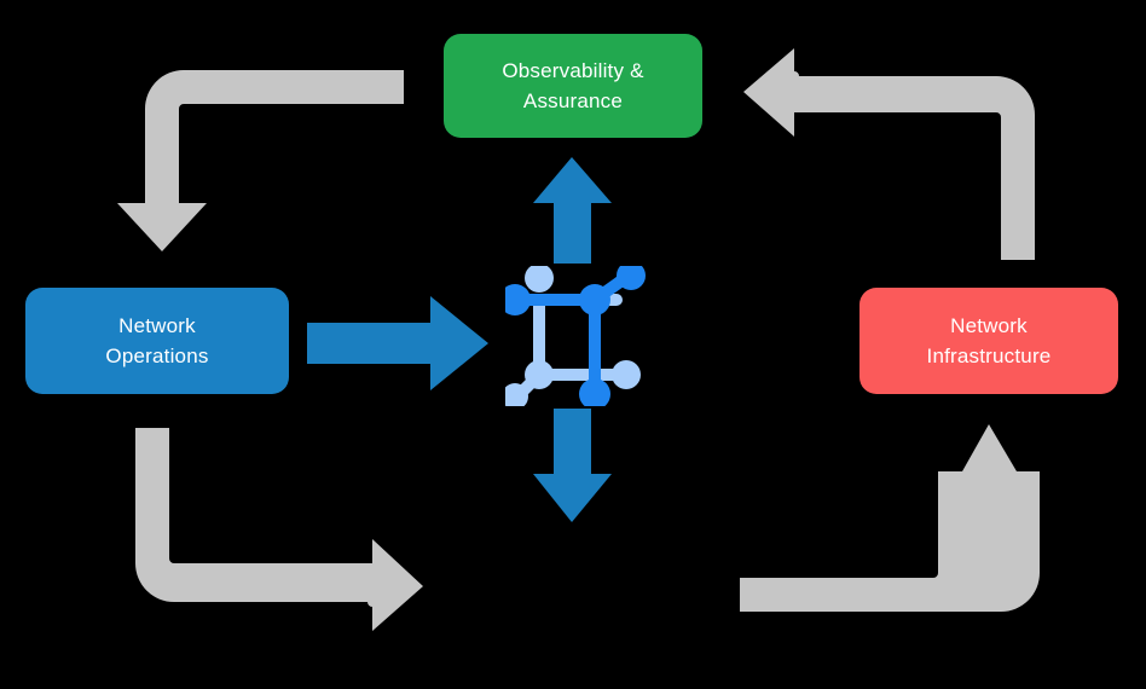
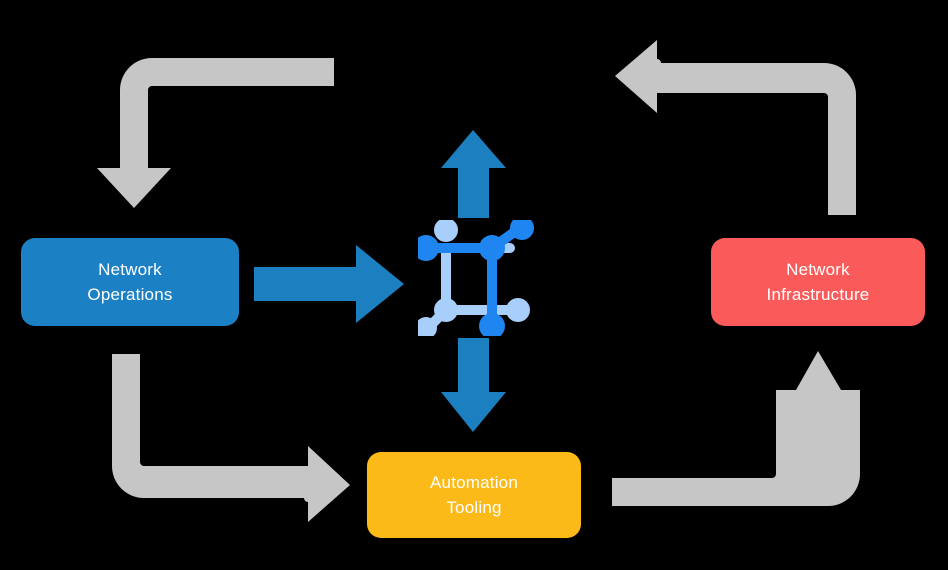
- Observability &
- Assurance
  Network
  Operations
  Network
  Infrastructure
+ Automation
+ Tooling
